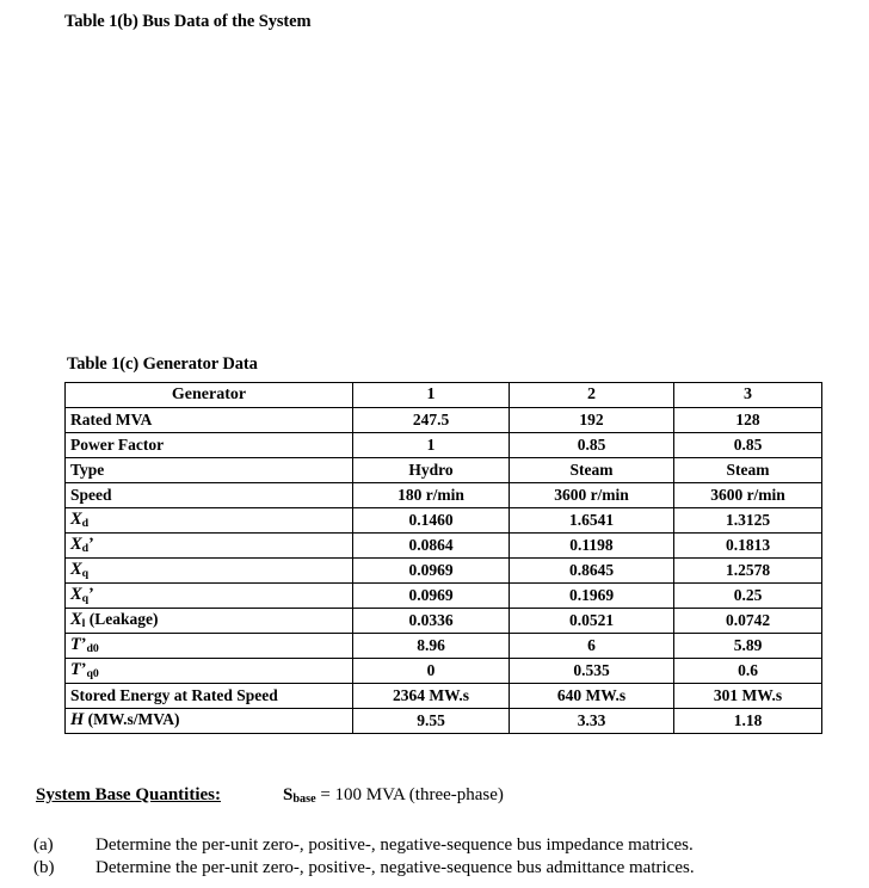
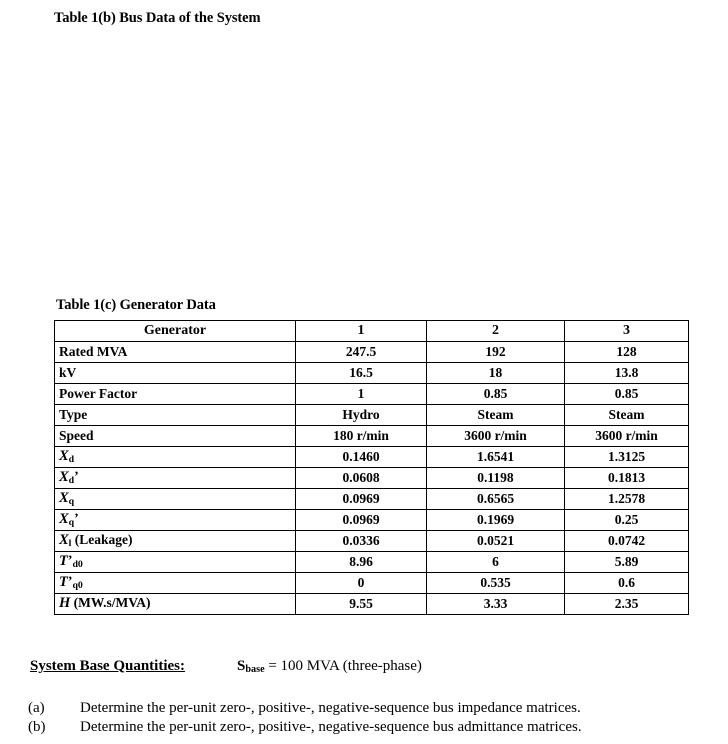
  Table 1(b) Bus Data of the System
  Table 1(c) Generator Data
  Generator	1	2	3
  Rated MVA	247.5	192	128
+ kV	16.5	18	13.8
  Power Factor	1	0.85	0.85
  Type	Hydro	Steam	Steam
  Speed	180 r/min	3600 r/min	3600 r/min
  Xd	0.1460	1.6541	1.3125
- Xd’	0.0864	0.1198	0.1813
+ Xd’	0.0608	0.1198	0.1813
- Xq	0.0969	0.8645	1.2578
+ Xq	0.0969	0.6565	1.2578
  Xq’	0.0969	0.1969	0.25
  Xl (Leakage)	0.0336	0.0521	0.0742
  T’d0	8.96	6	5.89
  T’q0	0	0.535	0.6
- Stored Energy at Rated Speed	2364 MW.s	640 MW.s	301 MW.s
- H (MW.s/MVA)	9.55	3.33	1.18
+ H (MW.s/MVA)	9.55	3.33	2.35
  System Base Quantities: Sbase = 100 MVA (three-phase)
  (a) Determine the per-unit zero-, positive-, negative-sequence bus impedance matrices.
  (b) Determine the per-unit zero-, positive-, negative-sequence bus admittance matrices.
